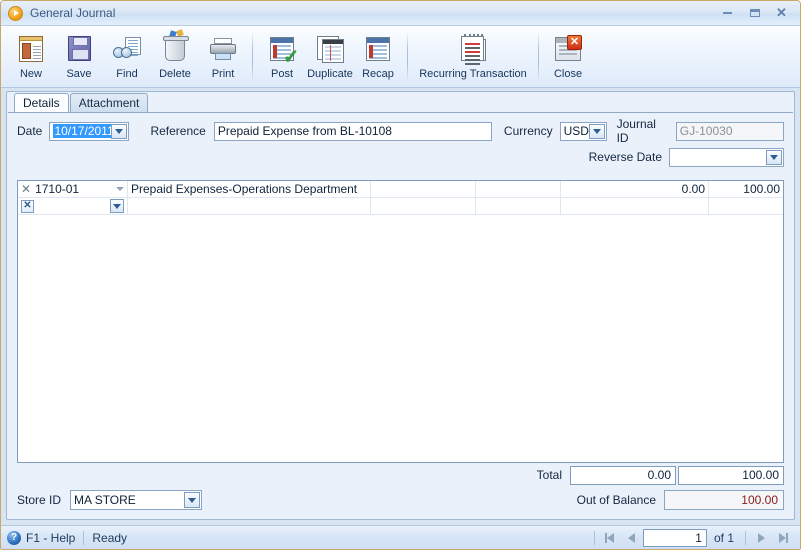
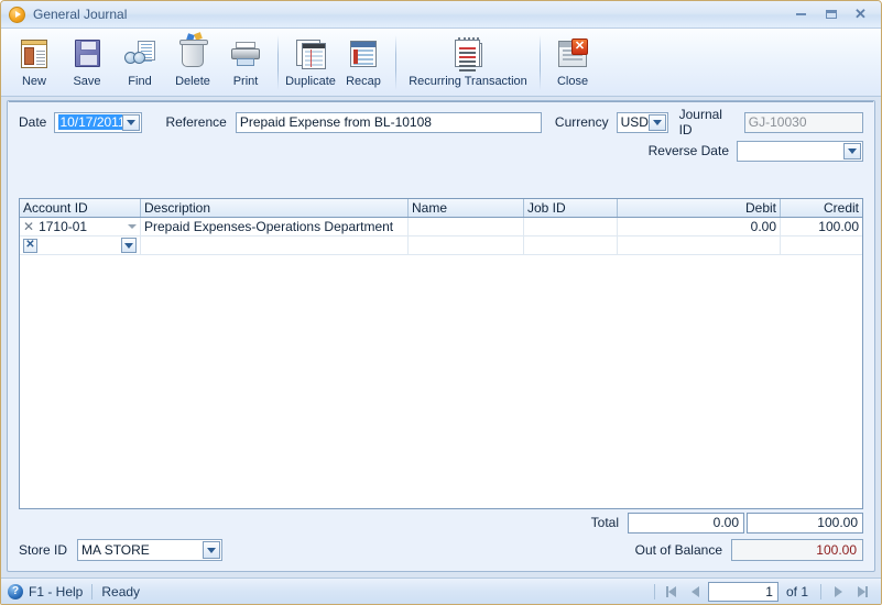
  General Journal
  ✕
  New
  Save
  Find
  Delete
  Print
- ✓
- Post
  Duplicate
  Recap
  Recurring Transaction
  ✕
  Close
- Details
- Attachment
  Date
  10/17/2011
  Reference
  Prepaid Expense from BL-10108
  Currency
  USD
  Journal ID
  GJ-10030
  Reverse Date
+ Account ID
+ Description
+ Name
+ Job ID
+ Debit
+ Credit
  ✕
  1710-01
  Prepaid Expenses-Operations Department
  0.00
  100.00
  ✕
  Total
  0.00
  100.00
  Store ID
  MA STORE
  Out of Balance
  100.00
  ?
  F1 - Help
  Ready
  1
  of 1
